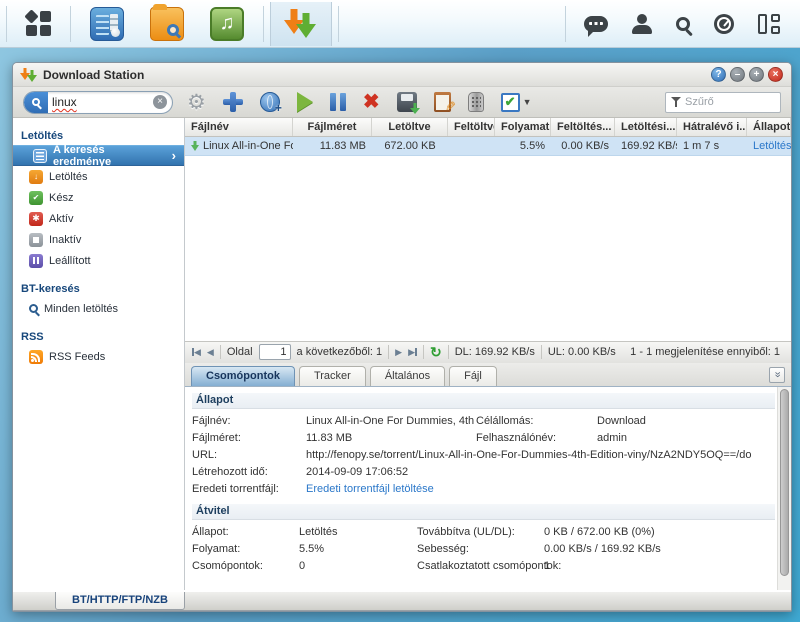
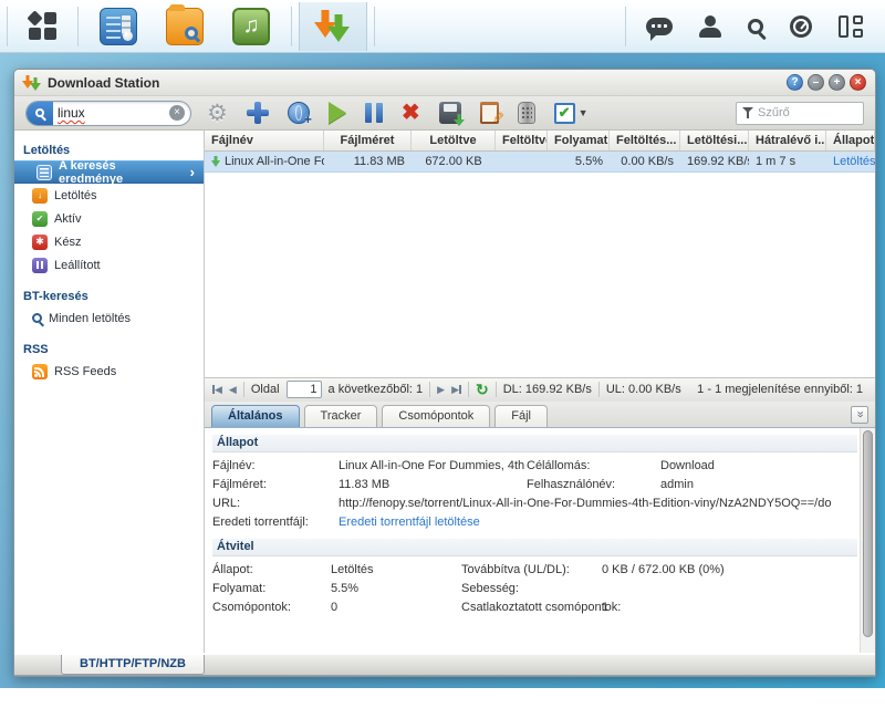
  ♫
  Download Station
  ?
  –
  +
  ×
  linux
  ×
  ⚙
  ✖
  ✔
  ▼
  Szűrő
  Letöltés
  A keresés eredménye
  ›
  ↓
  Letöltés
  ✔
- Kész
+ Aktív
  ✱
- Aktív
+ Kész
- Inaktív
  Leállított
  BT-keresés
  Minden letöltés
  RSS
  RSS Feeds
  Fájlnév
  Fájlméret
  Letöltve
  Feltöltv
  Folyamat
  Feltöltés...
  Letöltési...
  Hátralévő i...
  Állapot
  Linux All-in-One F
  11.83 MB
  672.00 KB
  5.5%
  0.00 KB/s
  169.92 KB/
  1 m 7 s
  Letöltés
  ◀
  ◀
  Oldal
  1
  a következőből: 1
  ▶
  ▶
  ↻
  DL: 169.92 KB/s
  UL: 0.00 KB/s
  1 - 1 megjelenítése ennyiből: 1
- Csomópontok
+ Általános
  Tracker
- Általános
+ Csomópontok
  Fájl
  Állapot
  Fájlnév:
  Linux All-in-One For Dummies, 4th
  Célállomás:
  Download
  Fájlméret:
  11.83 MB
  Felhasználónév:
  admin
  URL:
  http://fenopy.se/torrent/Linux-All-in-One-For-Dummies-4th-Edition-viny/NzA2NDY5OQ==/do
- Létrehozott idő:
- 2014-09-09 17:06:52
  Eredeti torrentfájl:
  Eredeti torrentfájl letöltése
  Átvitel
  Állapot:
  Letöltés
  Továbbítva (UL/DL):
  0 KB / 672.00 KB (0%)
  Folyamat:
  5.5%
  Sebesség:
- 0.00 KB/s / 169.92 KB/s
  Csomópontok:
  0
  Csatlakoztatott csomópon
  1
  BT/HTTP/FTP/NZB
